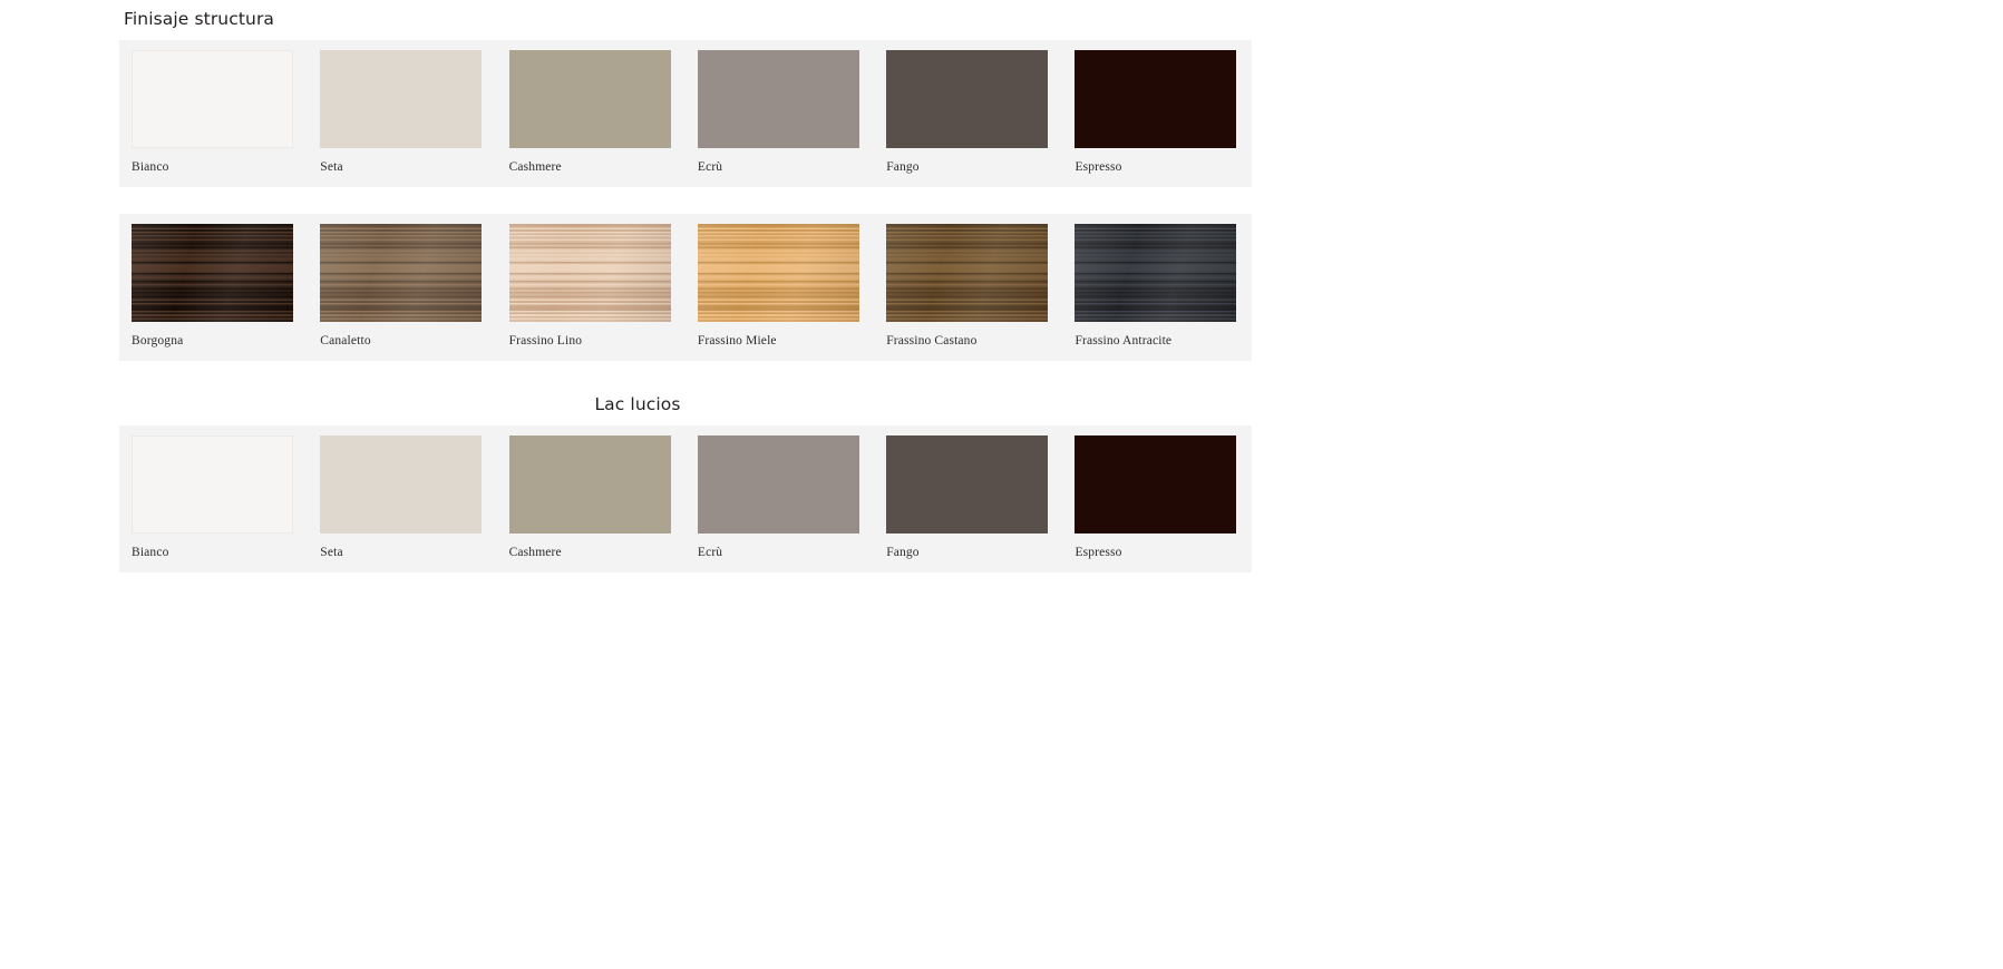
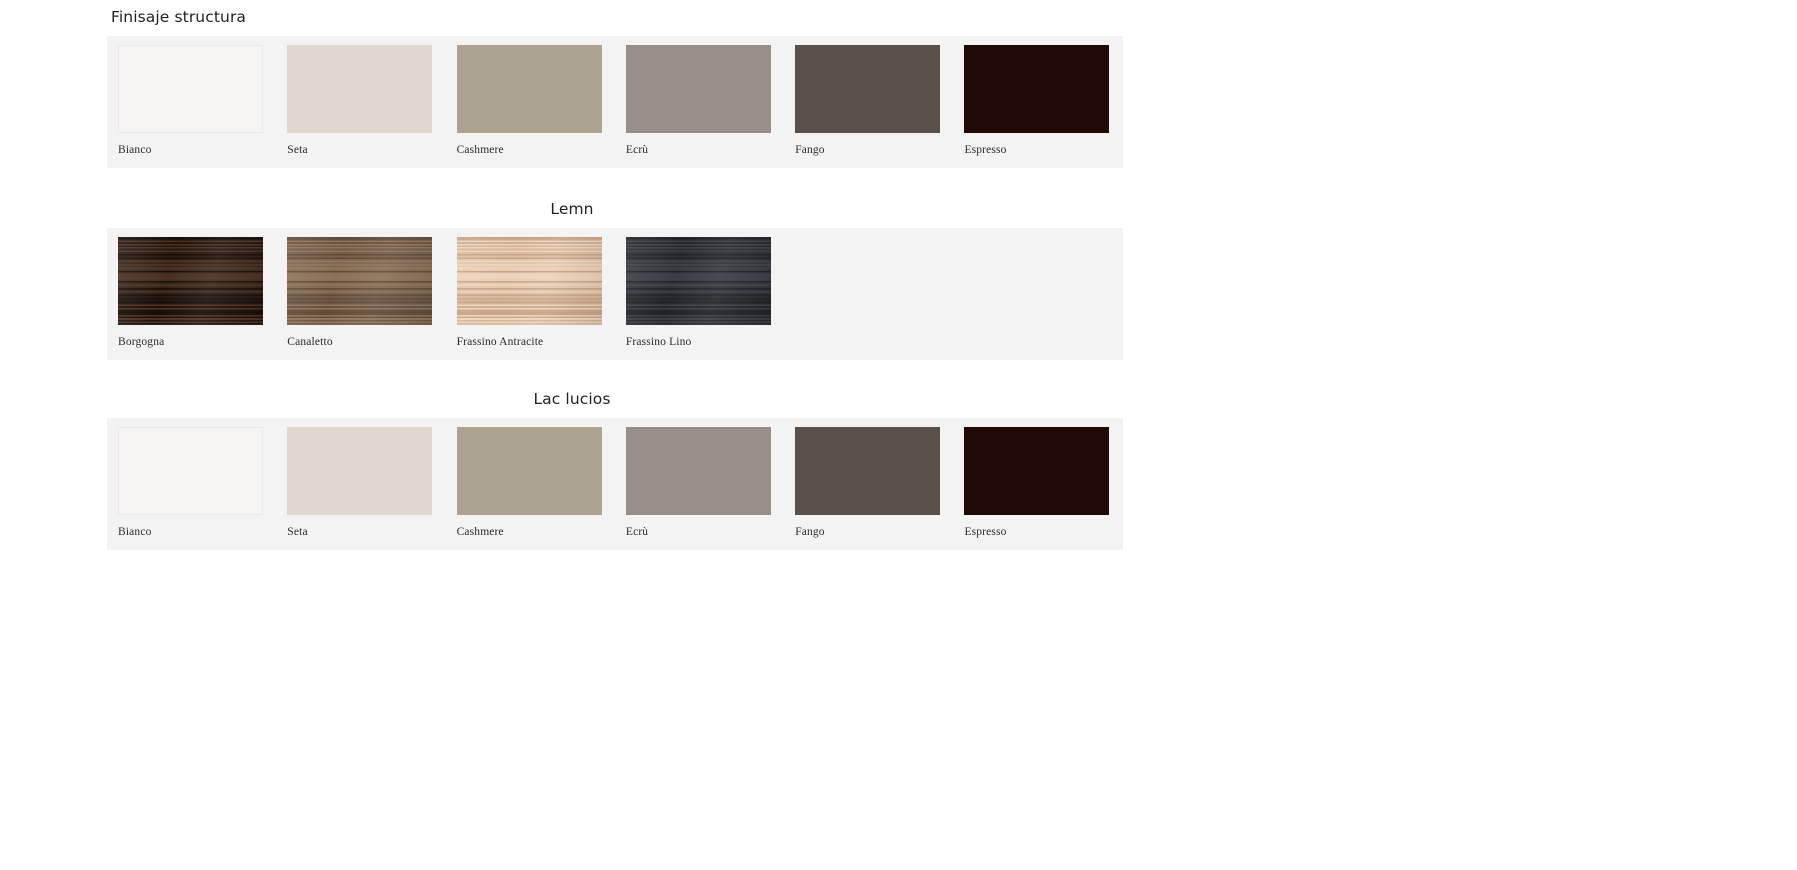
  Finisaje structura
  Bianco
  Seta
  Cashmere
  Ecrù
  Fango
  Espresso
+ Lemn
  Borgogna
  Canaletto
- Frassino Lino
+ Frassino Antracite
- Frassino Miele
- Frassino Castano
- Frassino Antracite
+ Frassino Lino
  Lac lucios
  Bianco
  Seta
  Cashmere
  Ecrù
  Fango
  Espresso
